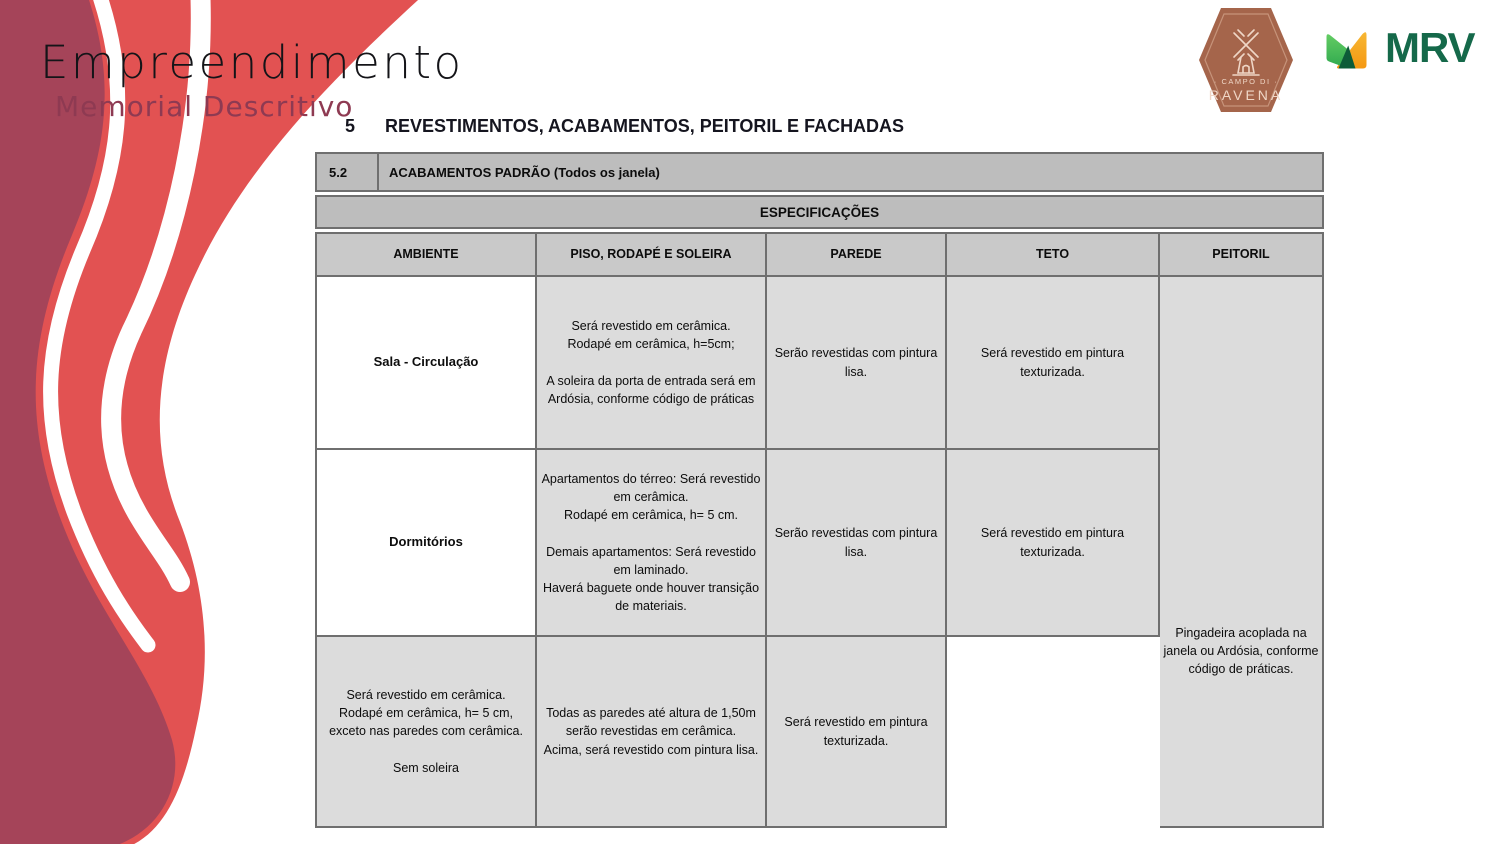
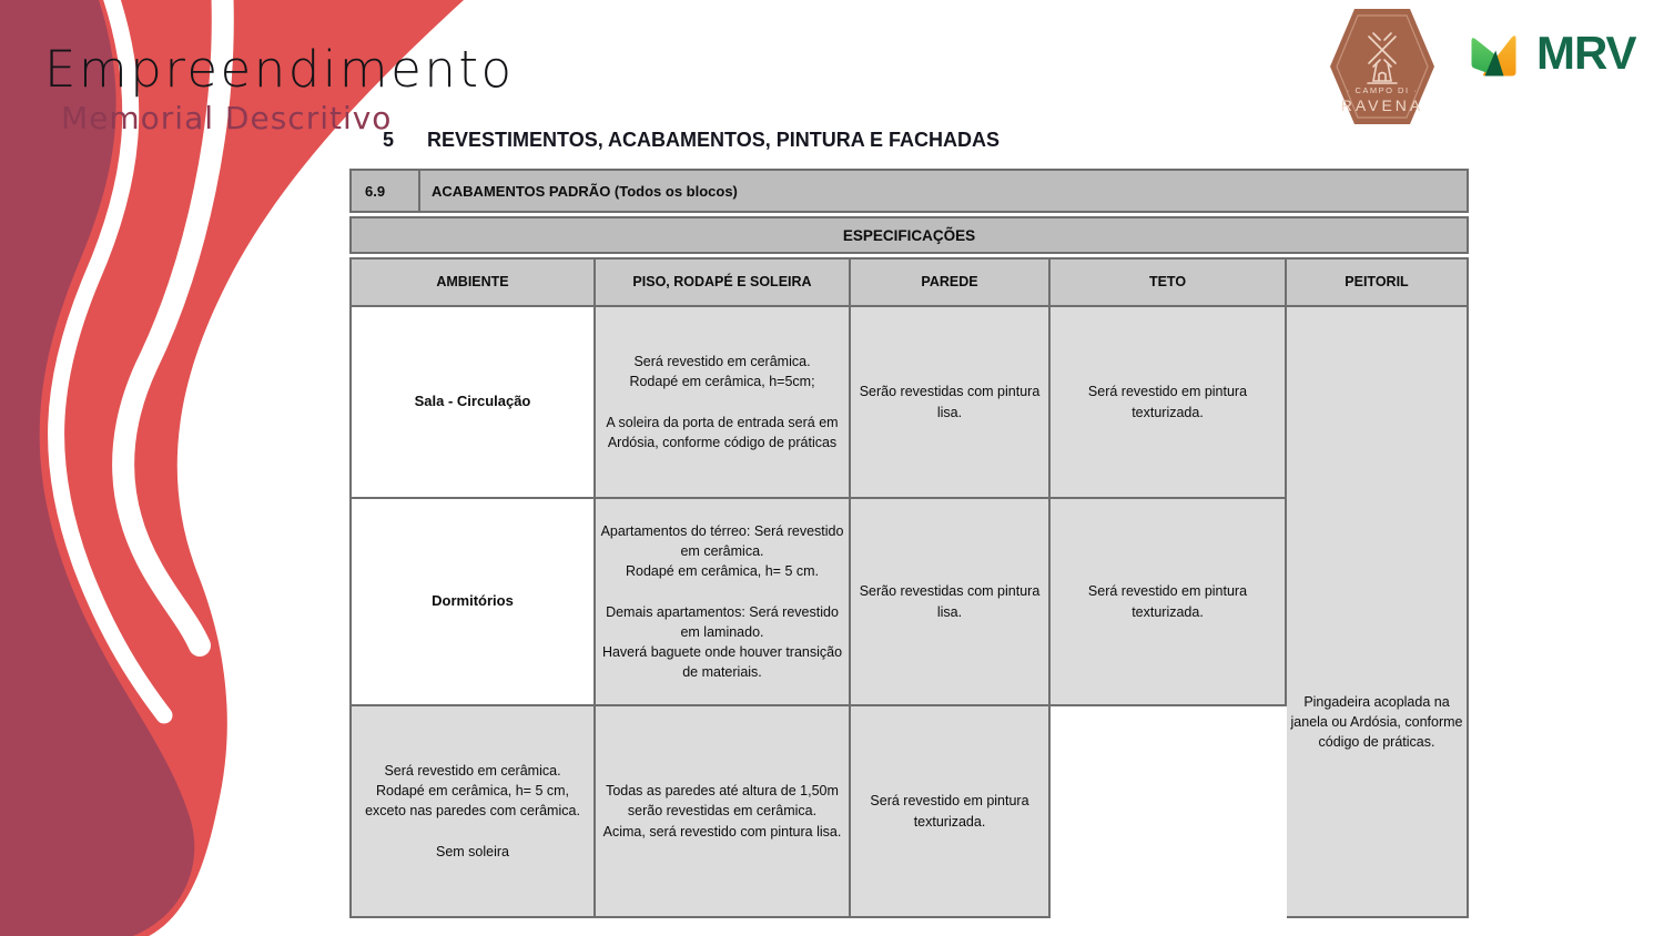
  Empreendimento
  Memorial Descritivo
  · CAMPO DI ·
  RAVENA
  MRV
  5
- REVESTIMENTOS, ACABAMENTOS, PEITORIL E FACHADAS
+ REVESTIMENTOS, ACABAMENTOS, PINTURA E FACHADAS
- 5.2
+ 6.9
- ACABAMENTOS PADRÃO (Todos os janela)
+ ACABAMENTOS PADRÃO (Todos os blocos)
  ESPECIFICAÇÕES
  AMBIENTE
  PISO, RODAPÉ E SOLEIRA
  PAREDE
  TETO
  PEITORIL
  Pingadeira acoplada na janela ou Ardósia, conforme código de práticas.
  Sala - Circulação
  Será revestido em cerâmica.
  Rodapé em cerâmica, h=5cm;
  A soleira da porta de entrada será em Ardósia, conforme código de práticas
  Serão revestidas com pintura lisa.
  Será revestido em pintura texturizada.
  Dormitórios
  Apartamentos do térreo: Será revestido em cerâmica.
  Rodapé em cerâmica, h= 5 cm.
  Demais apartamentos: Será revestido em laminado.
  Haverá baguete onde houver transição de materiais.
  Serão revestidas com pintura lisa.
  Será revestido em pintura texturizada.
  Será revestido em cerâmica.
  Rodapé em cerâmica, h= 5 cm, exceto nas paredes com cerâmica.
  Sem soleira
  Todas as paredes até altura de 1,50m serão revestidas em cerâmica.
  Acima, será revestido com pintura lisa.
  Será revestido em pintura texturizada.
